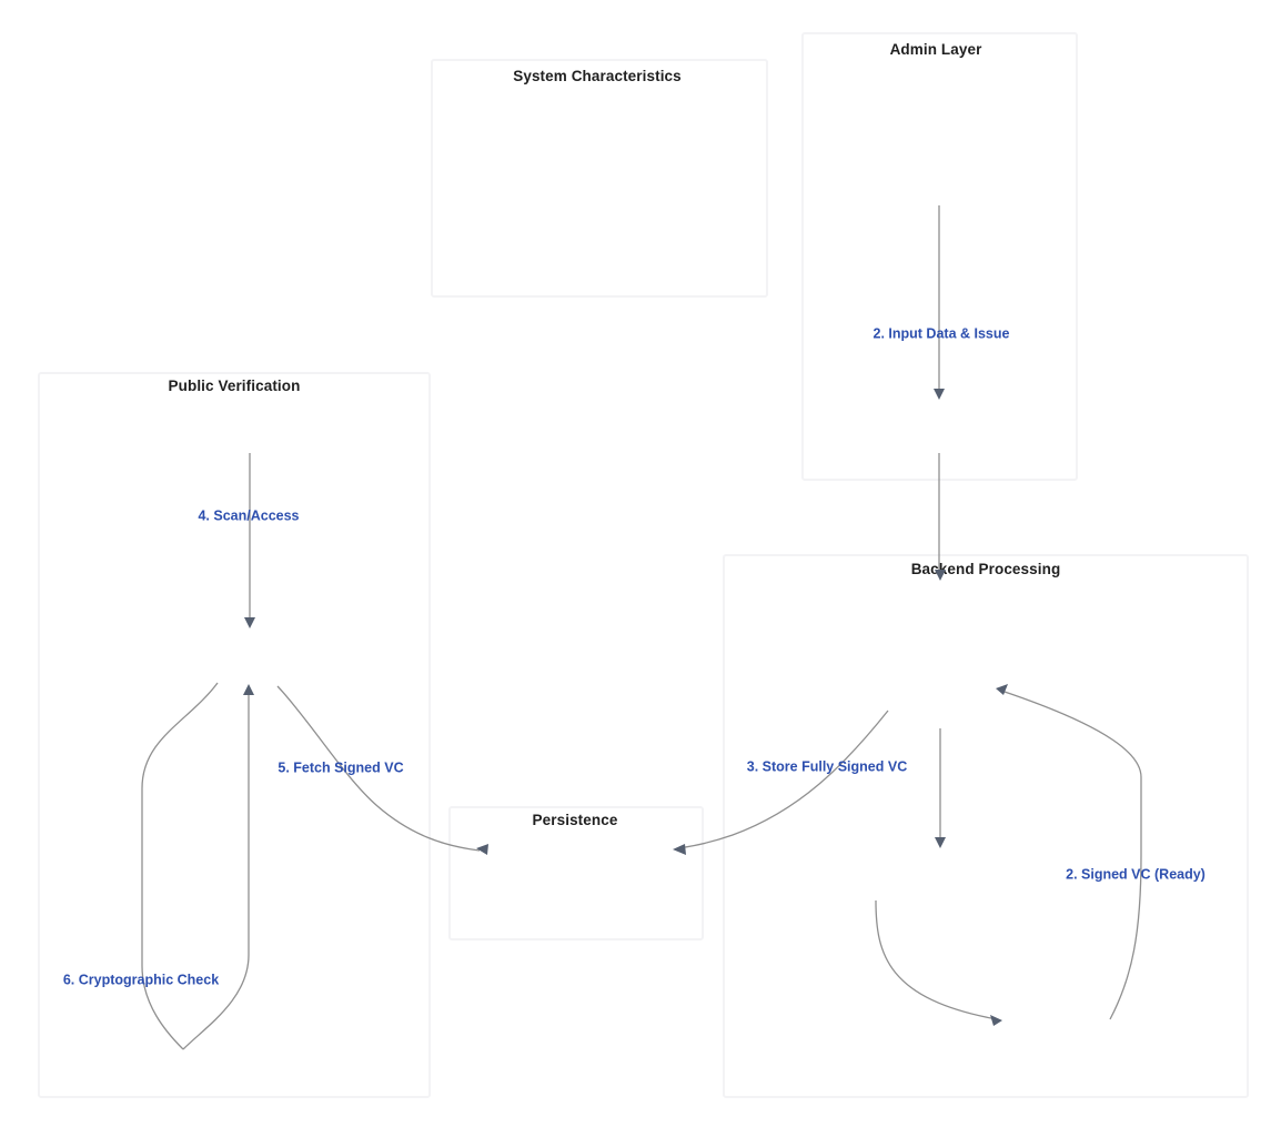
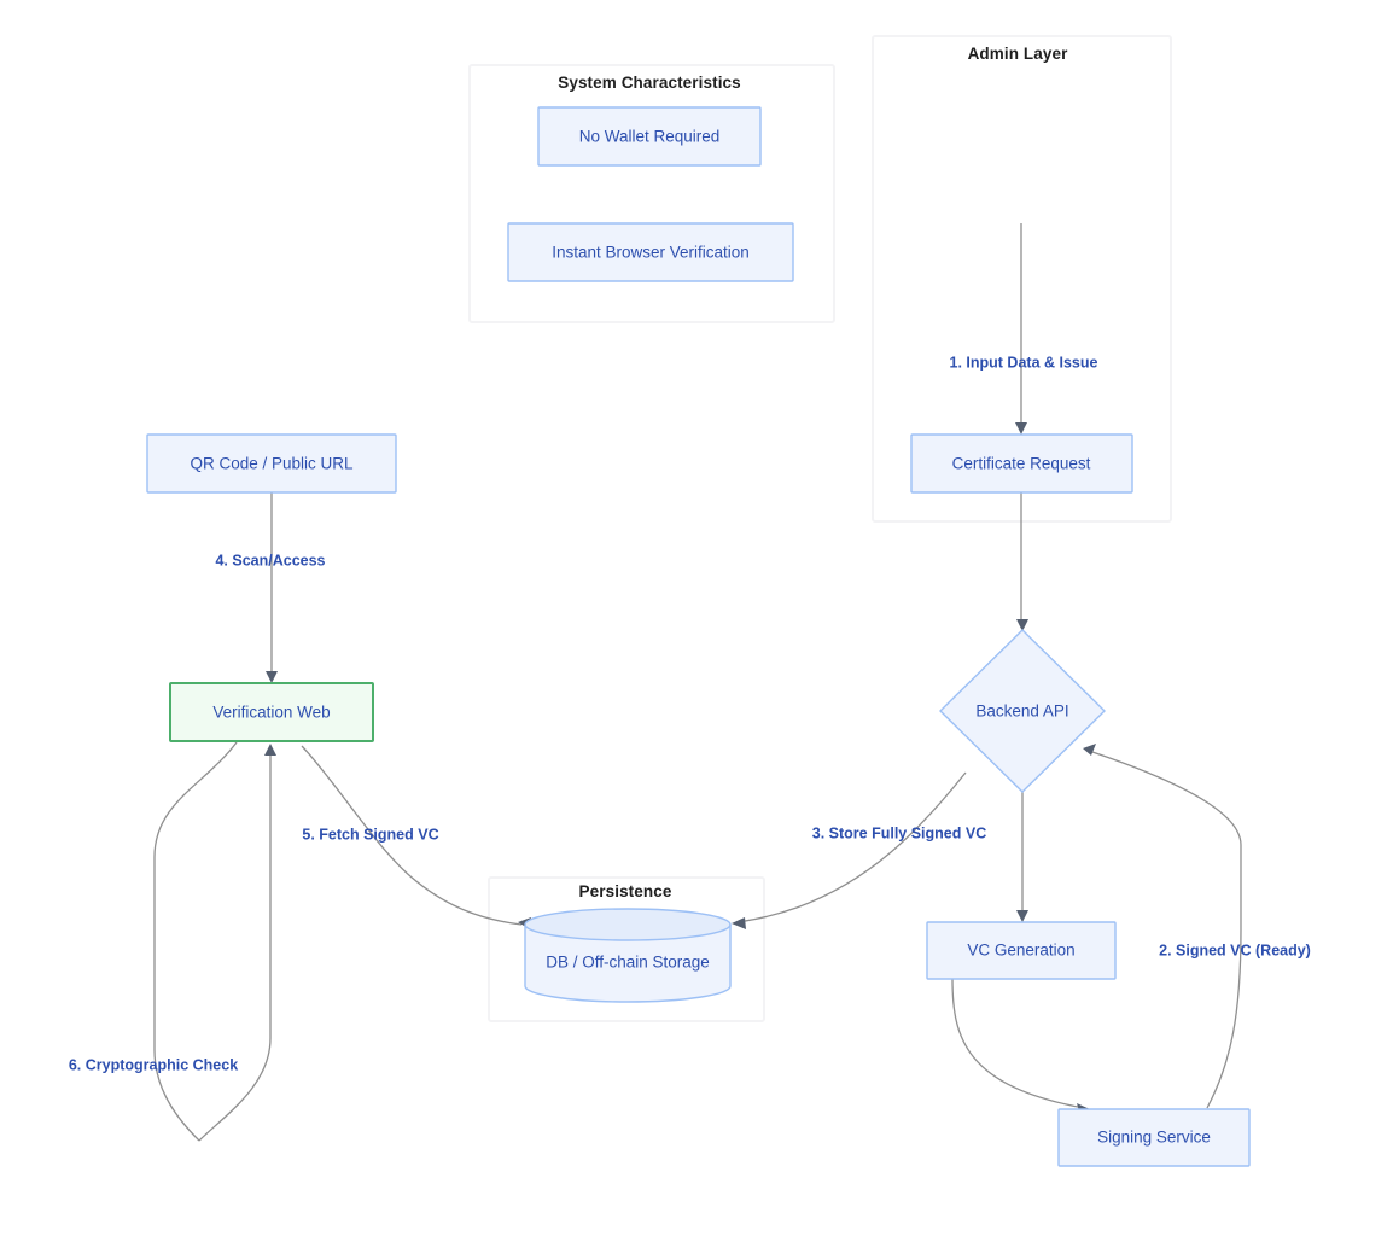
  System Characteristics
  Admin Layer
- Public Verification
- Backend Processing
  Persistence
- 2. Input Data & Issue
+ 1. Input Data & Issue
  2. Signed VC (Ready)
  3. Store Fully Signed VC
  4. Scan/Access
  5. Fetch Signed VC
  6. Cryptographic Check
+ No Wallet Required
+ Instant Browser Verification
+ Certificate Request
+ QR Code / Public URL
+ Verification Web
+ Backend API
+ VC Generation
+ Signing Service
+ DB / Off-chain Storage
